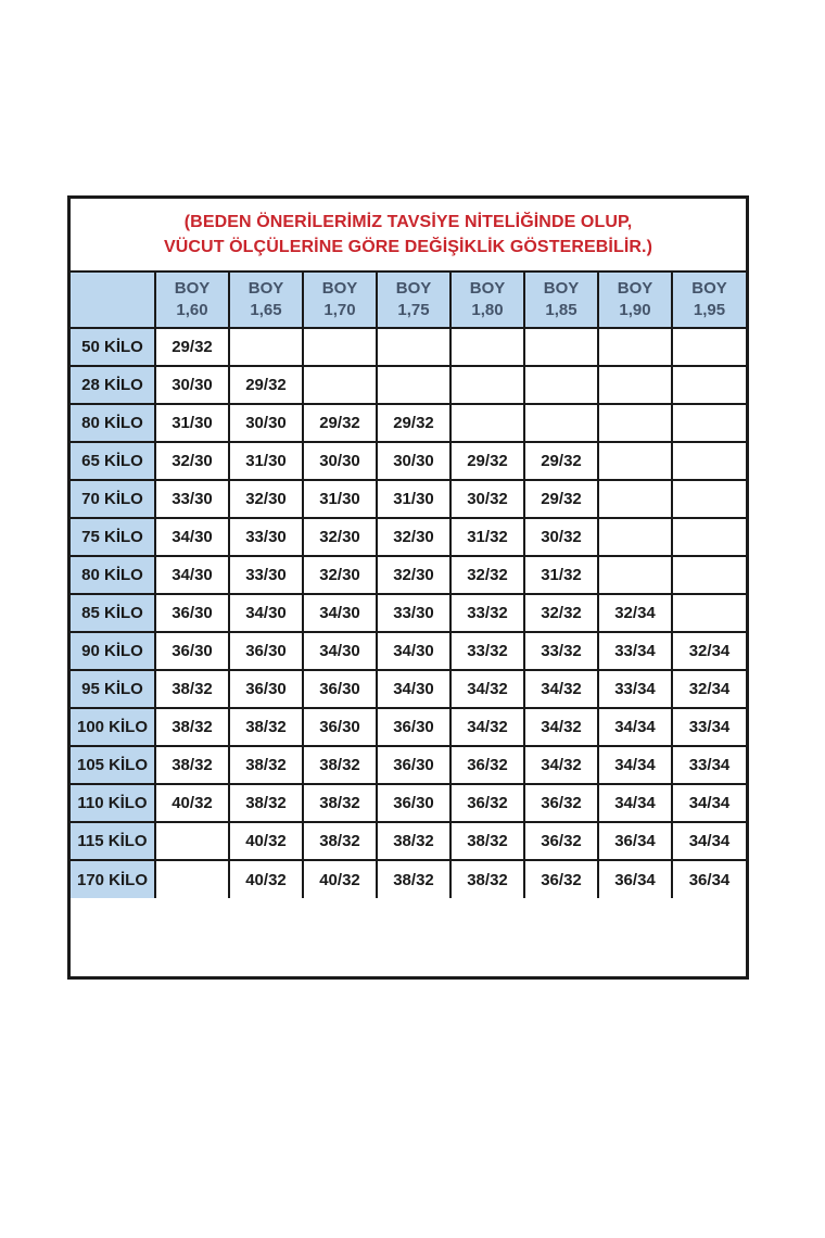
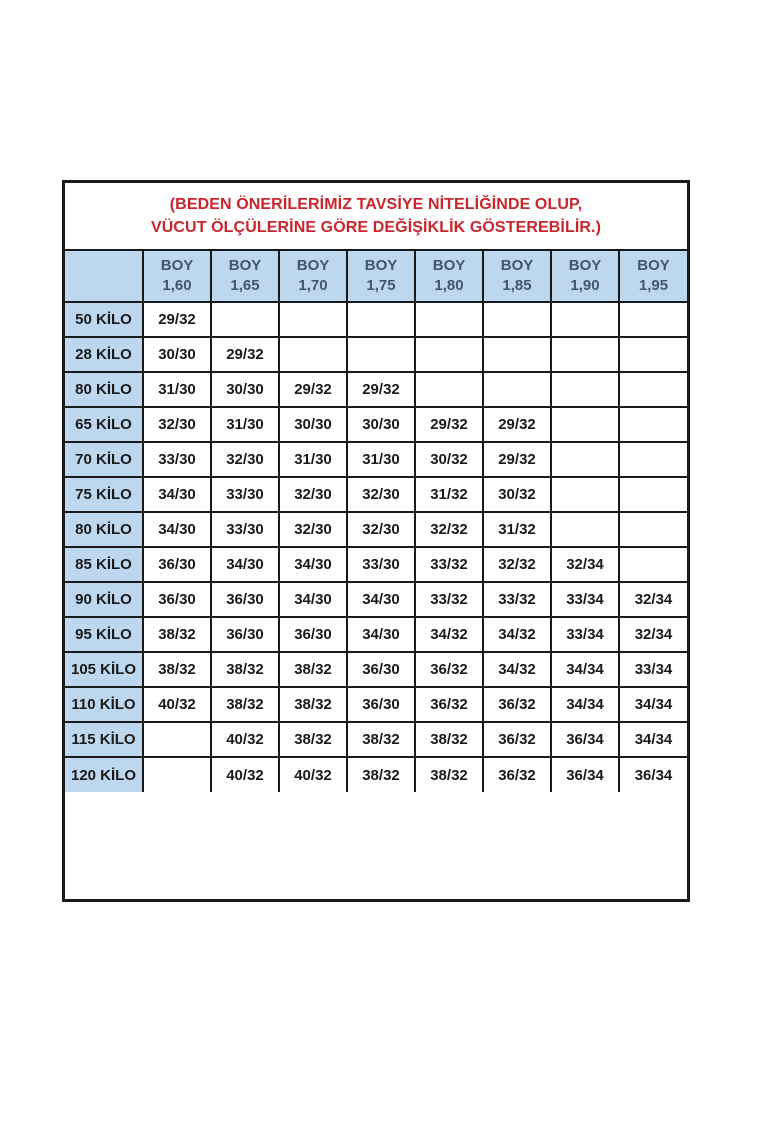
  (BEDEN ÖNERİLERİMİZ TAVSİYE NİTELİĞİNDE OLUP,
  VÜCUT ÖLÇÜLERİNE GÖRE DEĞİŞİKLİK GÖSTEREBİLİR.)
  	BOY 1,60	BOY 1,65	BOY 1,70	BOY 1,75	BOY 1,80	BOY 1,85	BOY 1,90	BOY 1,95
  50 KİLO	29/32
  28 KİLO	30/30	29/32
  80 KİLO	31/30	30/30	29/32	29/32
  65 KİLO	32/30	31/30	30/30	30/30	29/32	29/32
  70 KİLO	33/30	32/30	31/30	31/30	30/32	29/32
  75 KİLO	34/30	33/30	32/30	32/30	31/32	30/32
  80 KİLO	34/30	33/30	32/30	32/30	32/32	31/32
  85 KİLO	36/30	34/30	34/30	33/30	33/32	32/32	32/34
  90 KİLO	36/30	36/30	34/30	34/30	33/32	33/32	33/34	32/34
  95 KİLO	38/32	36/30	36/30	34/30	34/32	34/32	33/34	32/34
- 100 KİLO	38/32	38/32	36/30	36/30	34/32	34/32	34/34	33/34
  105 KİLO	38/32	38/32	38/32	36/30	36/32	34/32	34/34	33/34
  110 KİLO	40/32	38/32	38/32	36/30	36/32	36/32	34/34	34/34
  115 KİLO		40/32	38/32	38/32	38/32	36/32	36/34	34/34
- 170 KİLO		40/32	40/32	38/32	38/32	36/32	36/34	36/34
+ 120 KİLO		40/32	40/32	38/32	38/32	36/32	36/34	36/34
